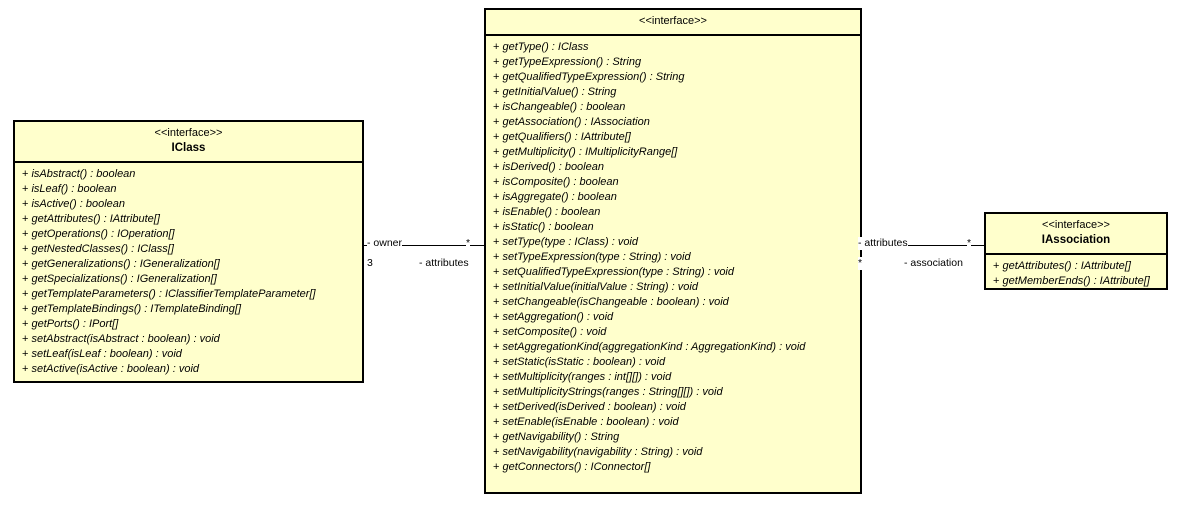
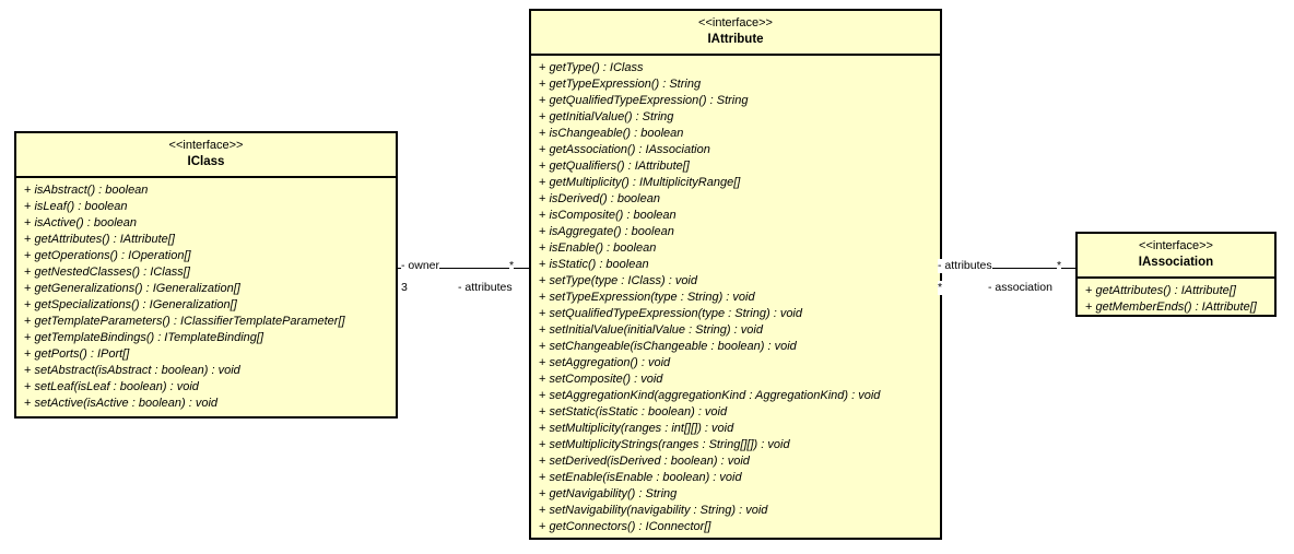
  - owner
  *
  3
  - attributes
  - attributes
  *
  *
  - association
  <<interface>>
  IClass
  + isAbstract() : boolean
  + isLeaf() : boolean
  + isActive() : boolean
  + getAttributes() : IAttribute[]
  + getOperations() : IOperation[]
  + getNestedClasses() : IClass[]
  + getGeneralizations() : IGeneralization[]
  + getSpecializations() : IGeneralization[]
  + getTemplateParameters() : IClassifierTemplateParameter[]
  + getTemplateBindings() : ITemplateBinding[]
  + getPorts() : IPort[]
  + setAbstract(isAbstract : boolean) : void
  + setLeaf(isLeaf : boolean) : void
  + setActive(isActive : boolean) : void
  <<interface>>
+ IAttribute
  + getType() : IClass
  + getTypeExpression() : String
  + getQualifiedTypeExpression() : String
  + getInitialValue() : String
  + isChangeable() : boolean
  + getAssociation() : IAssociation
  + getQualifiers() : IAttribute[]
  + getMultiplicity() : IMultiplicityRange[]
  + isDerived() : boolean
  + isComposite() : boolean
  + isAggregate() : boolean
  + isEnable() : boolean
  + isStatic() : boolean
  + setType(type : IClass) : void
  + setTypeExpression(type : String) : void
  + setQualifiedTypeExpression(type : String) : void
  + setInitialValue(initialValue : String) : void
  + setChangeable(isChangeable : boolean) : void
  + setAggregation() : void
  + setComposite() : void
  + setAggregationKind(aggregationKind : AggregationKind) : void
  + setStatic(isStatic : boolean) : void
  + setMultiplicity(ranges : int[][]) : void
  + setMultiplicityStrings(ranges : String[][]) : void
  + setDerived(isDerived : boolean) : void
  + setEnable(isEnable : boolean) : void
  + getNavigability() : String
  + setNavigability(navigability : String) : void
  + getConnectors() : IConnector[]
  <<interface>>
  IAssociation
  + getAttributes() : IAttribute[]
  + getMemberEnds() : IAttribute[]
